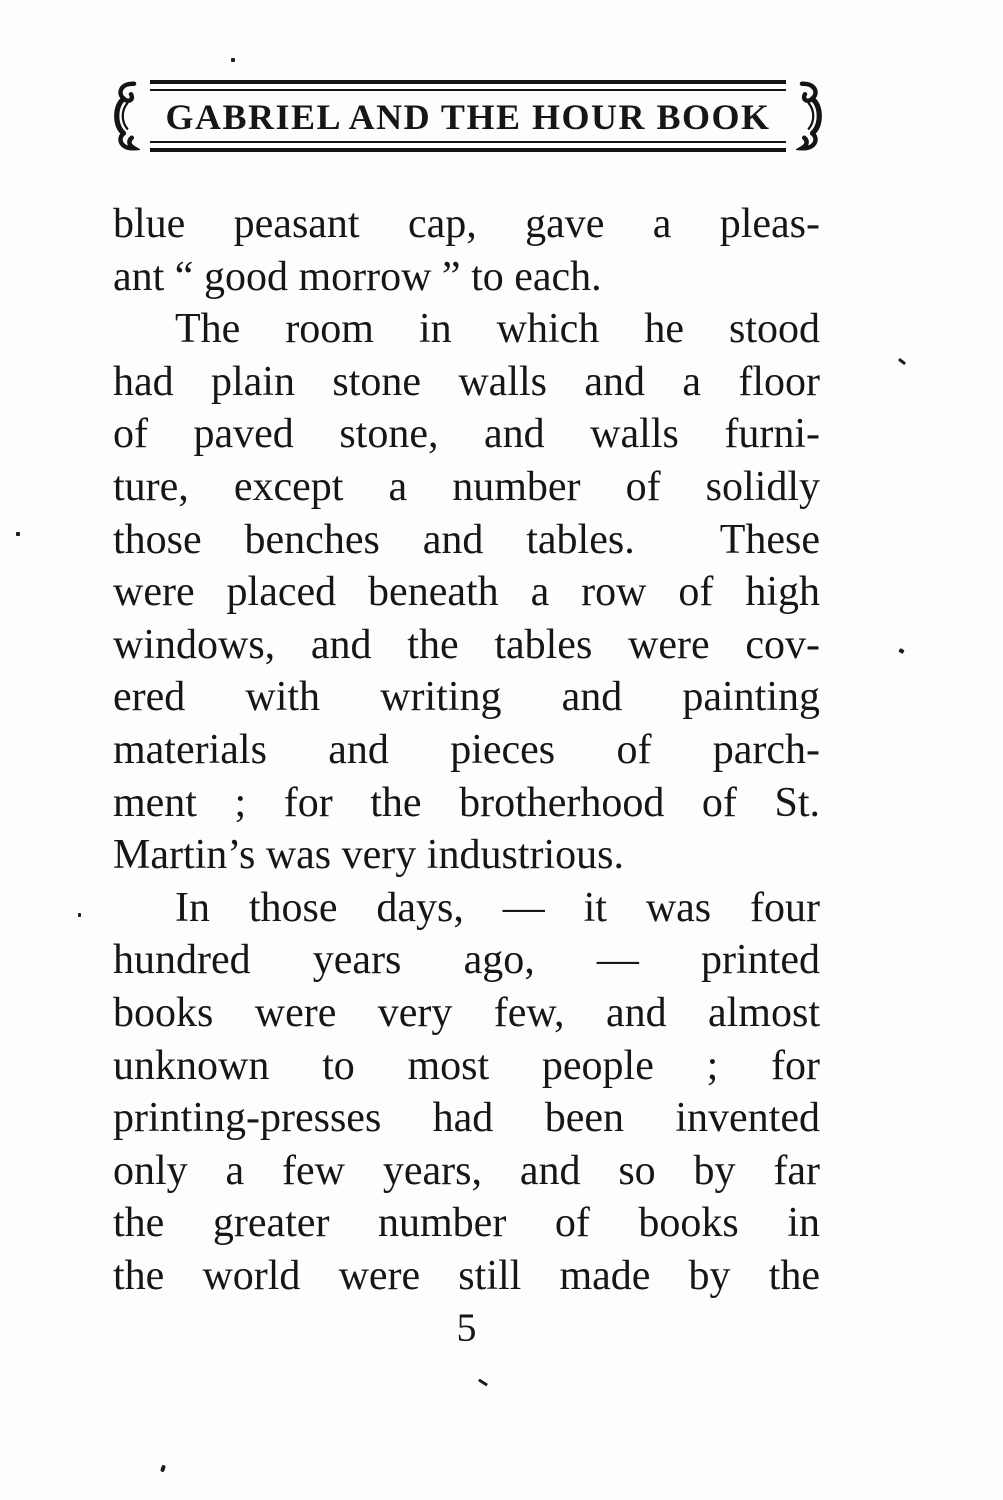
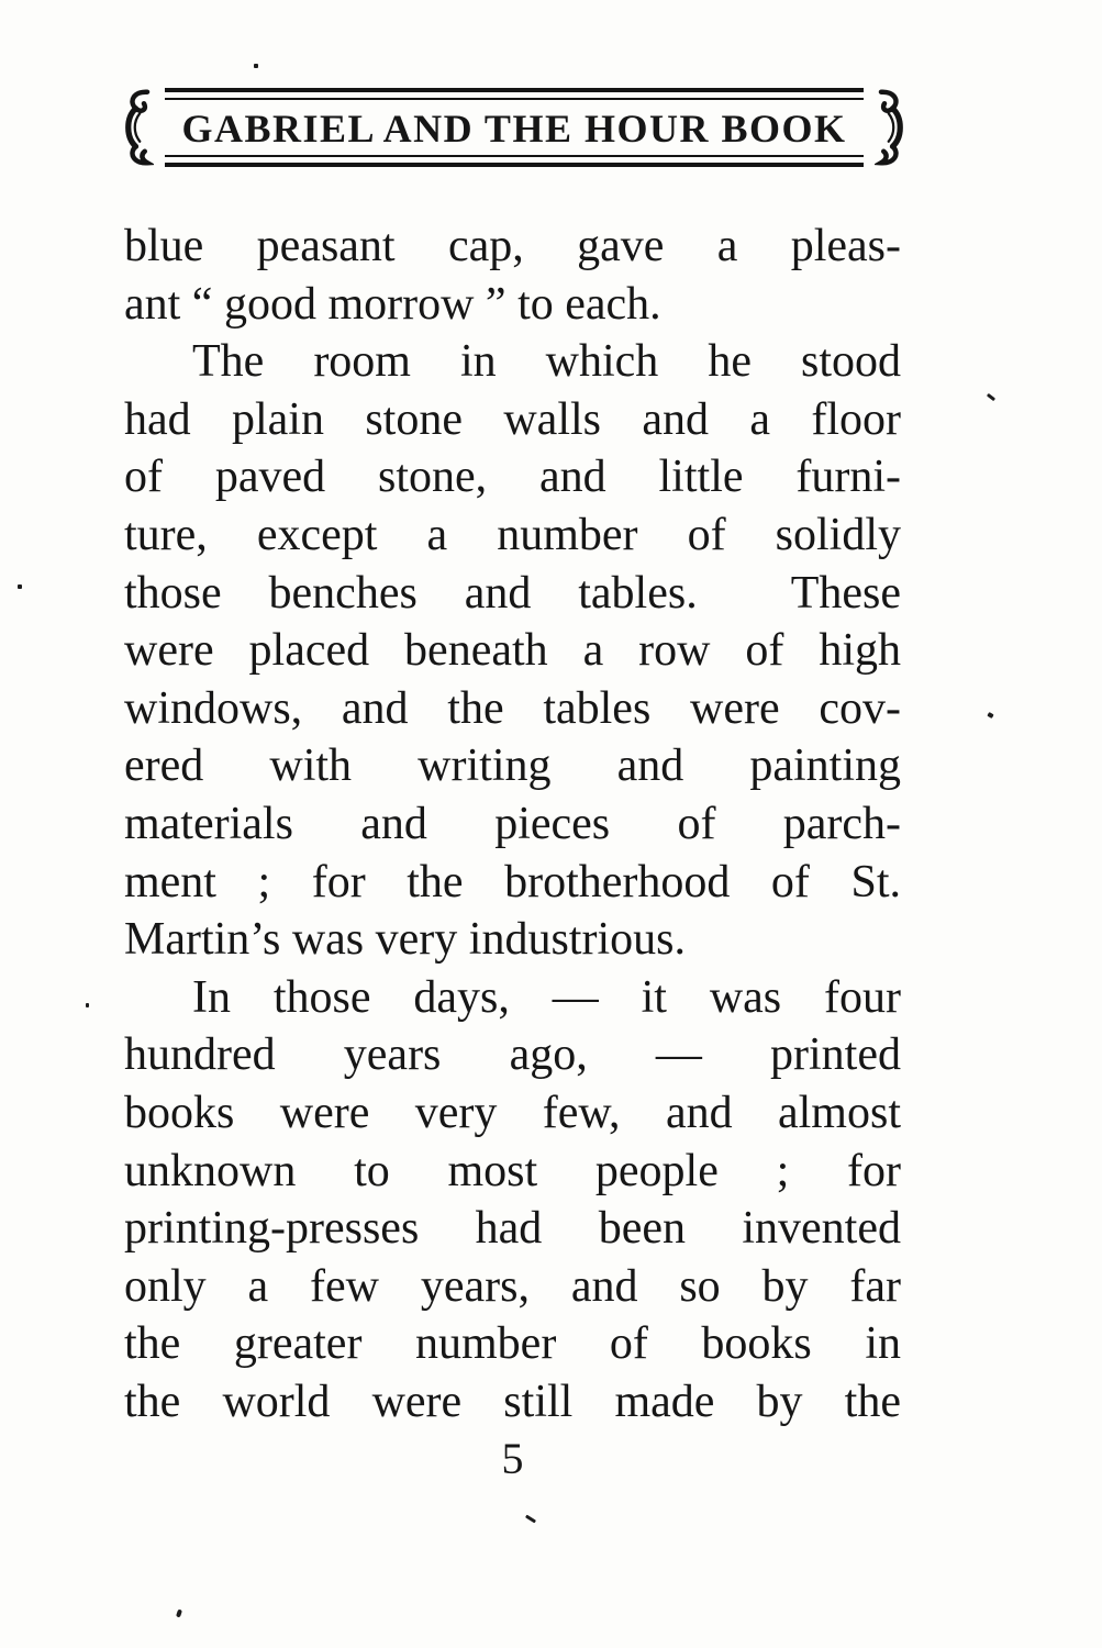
  GABRIEL AND THE HOUR BOOK
  blue peasant cap, gave a pleas-
  ant “ good morrow ” to each.
  The room in which he stood
  had plain stone walls and a floor
- of paved stone, and walls furni-
+ of paved stone, and little furni-
  ture, except a number of solidly
  those benches and tables. These
  were placed beneath a row of high
  windows, and the tables were cov-
  ered with writing and painting
  materials and pieces of parch-
  ment ; for the brotherhood of St.
  Martin’s was very industrious.
  In those days, — it was four
  hundred years ago, — printed
  books were very few, and almost
  unknown to most people ; for
  printing-presses had been invented
  only a few years, and so by far
  the greater number of books in
  the world were still made by the
  5
